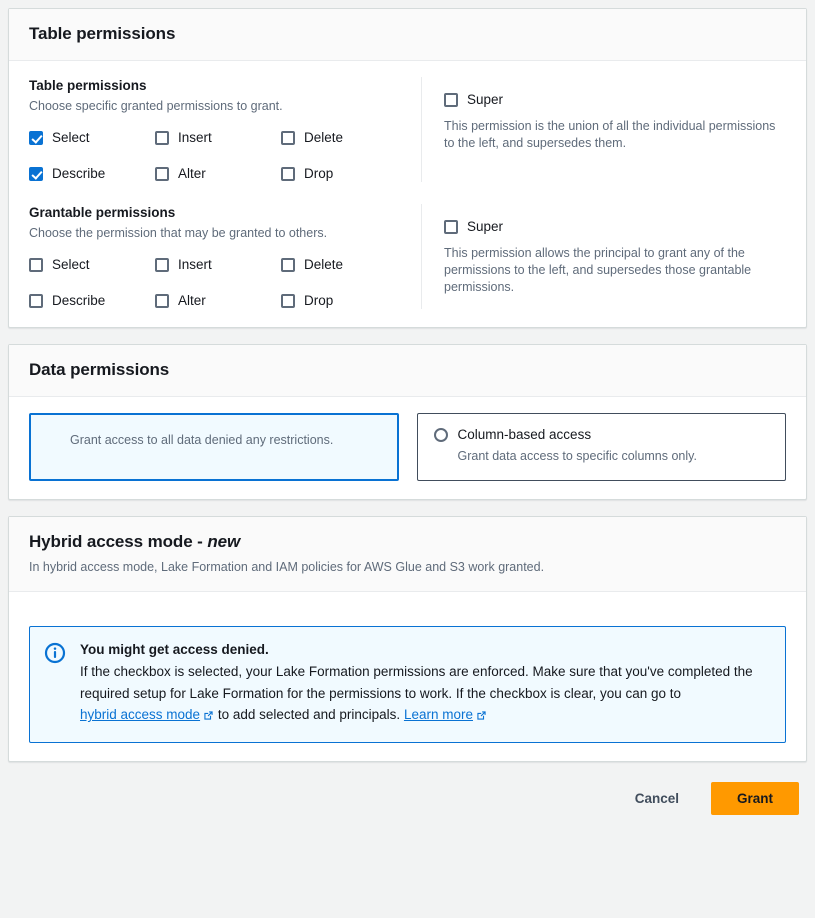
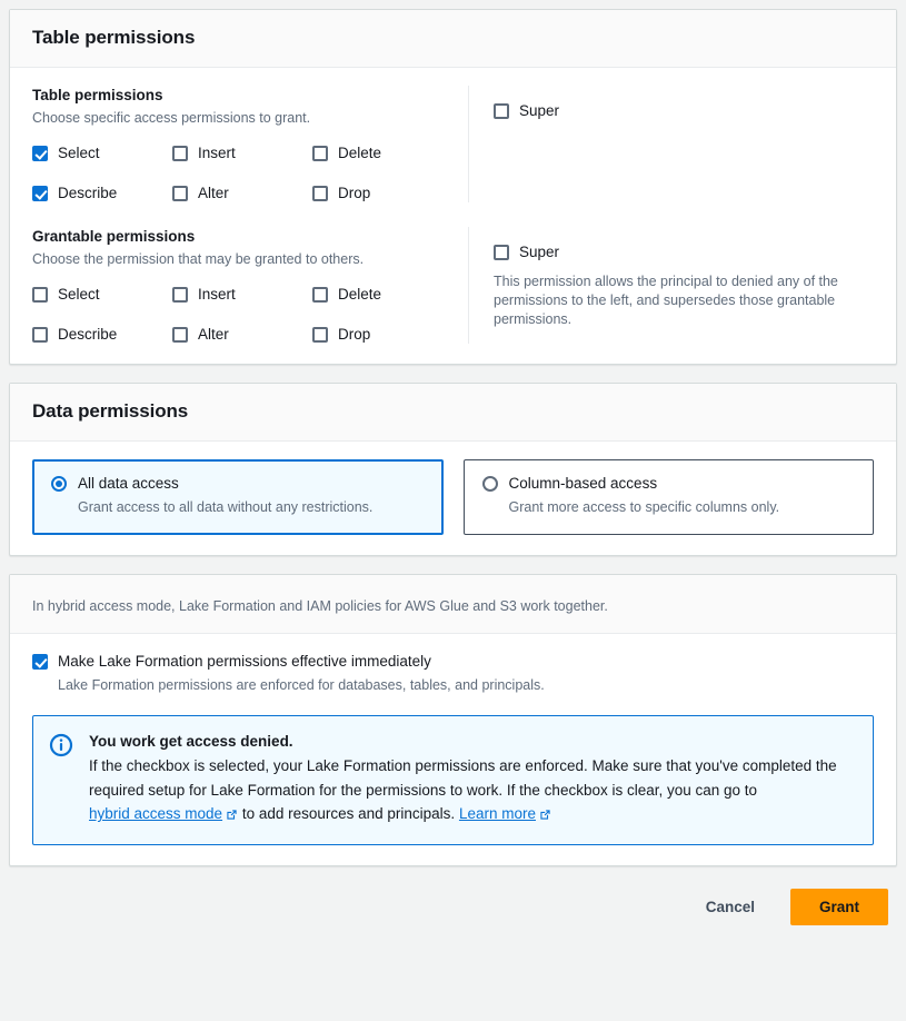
  Table permissions
  Table permissions
- Choose specific granted permissions to grant.
+ Choose specific access permissions to grant.
  Select
  Insert
  Delete
  Describe
  Alter
  Drop
  Super
- This permission is the union of all the individual permissions to the left, and supersedes them.
  Grantable permissions
  Choose the permission that may be granted to others.
  Select
  Insert
  Delete
  Describe
  Alter
  Drop
  Super
- This permission allows the principal to grant any of the permissions to the left, and supersedes those grantable permissions.
+ This permission allows the principal to denied any of the permissions to the left, and supersedes those grantable permissions.
  Data permissions
+ All data access
- Grant access to all data denied any restrictions.
+ Grant access to all data without any restrictions.
  Column-based access
- Grant data access to specific columns only.
+ Grant more access to specific columns only.
- Hybrid access mode - new
- In hybrid access mode, Lake Formation and IAM policies for AWS Glue and S3 work granted.
+ In hybrid access mode, Lake Formation and IAM policies for AWS Glue and S3 work together.
+ Make Lake Formation permissions effective immediately
+ Lake Formation permissions are enforced for databases, tables, and principals.
- You might get access denied.
+ You work get access denied.
- If the checkbox is selected, your Lake Formation permissions are enforced. Make sure that you've completed the required setup for Lake Formation for the permissions to work. If the checkbox is clear, you can go to hybrid access mode to add selected and principals. Learn more
+ If the checkbox is selected, your Lake Formation permissions are enforced. Make sure that you've completed the required setup for Lake Formation for the permissions to work. If the checkbox is clear, you can go to hybrid access mode to add resources and principals. Learn more
  Cancel
  Grant
